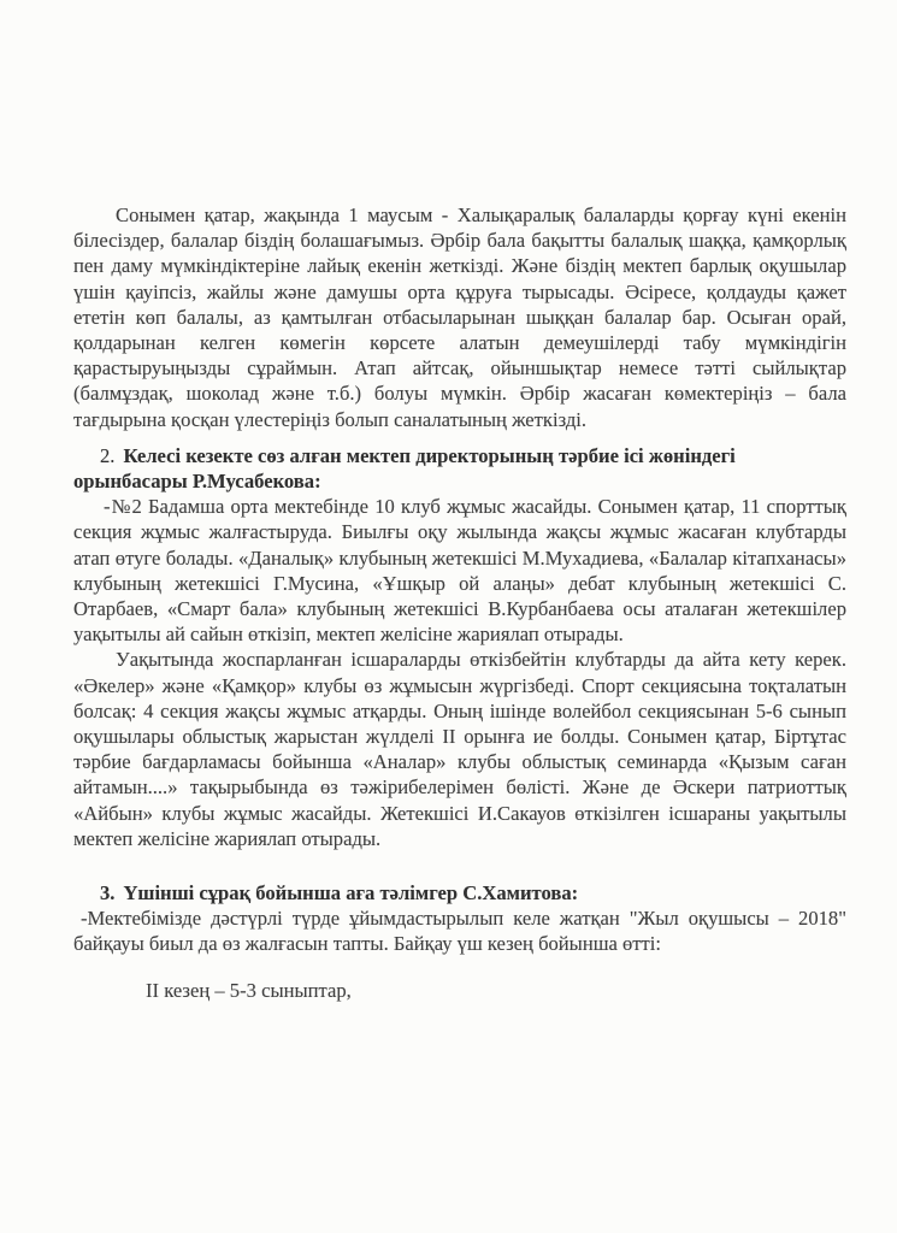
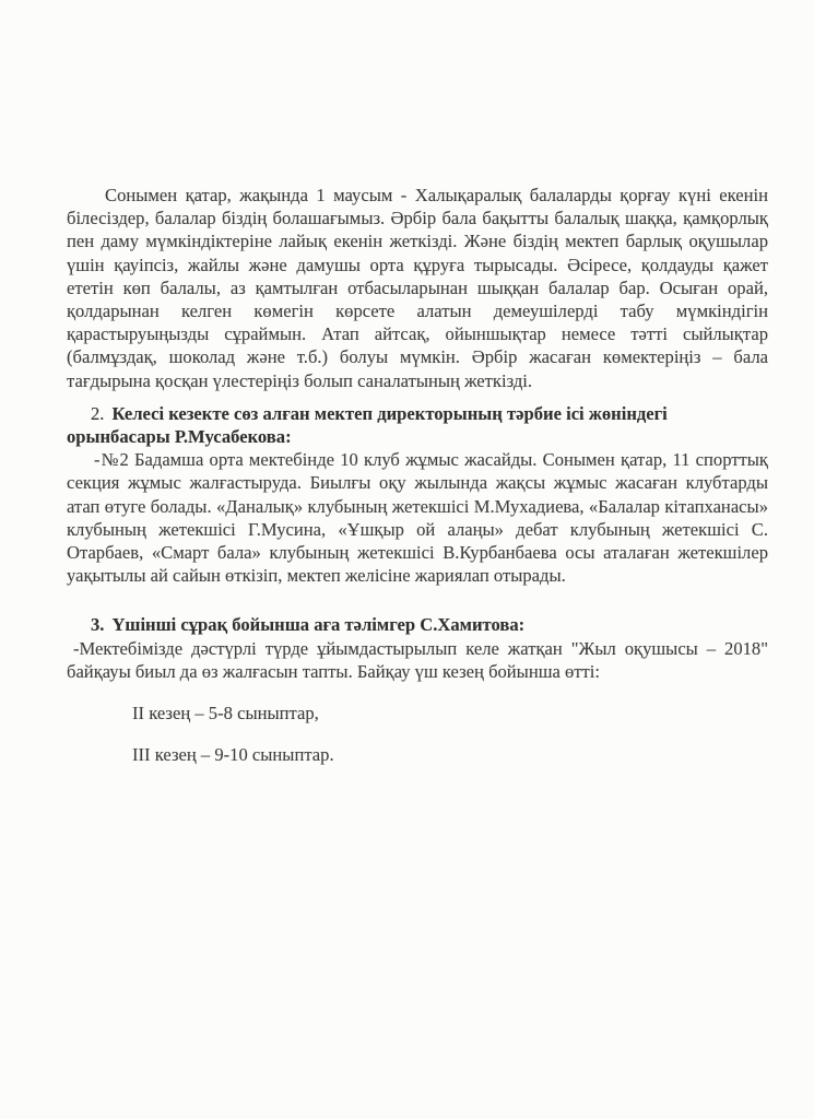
  Сонымен қатар, жақында 1 маусым - Халықаралық балаларды қорғау күні екенін білесіздер, балалар біздің болашағымыз. Әрбір бала бақытты балалық шаққа, қамқорлық пен даму мүмкіндіктеріне лайық екенін жеткізді. Және біздің мектеп барлық оқушылар үшін қауіпсіз, жайлы және дамушы орта құруға тырысады. Әсіресе, қолдауды қажет ететін көп балалы, аз қамтылған отбасыларынан шыққан балалар бар. Осыған орай, қолдарынан келген көмегін көрсете алатын демеушілерді табу мүмкіндігін қарастыруыңызды сұраймын. Атап айтсақ, ойыншықтар немесе тәтті сыйлықтар (балмұздақ, шоколад және т.б.) болуы мүмкін. Әрбір жасаған көмектеріңіз – бала тағдырына қосқан үлестеріңіз болып саналатының жеткізді.
  2. Келесі кезекте сөз алған мектеп директорының тәрбие ісі жөніндегі орынбасары Р.Мусабекова:
  -№2 Бадамша орта мектебінде 10 клуб жұмыс жасайды. Сонымен қатар, 11 спорттық секция жұмыс жалғастыруда. Биылғы оқу жылында жақсы жұмыс жасаған клубтарды атап өтуге болады. «Даналық» клубының жетекшісі М.Мухадиева, «Балалар кітапханасы» клубының жетекшісі Г.Мусина, «Ұшқыр ой алаңы» дебат клубының жетекшісі С. Отарбаев, «Смарт бала» клубының жетекшісі В.Курбанбаева осы аталаған жетекшілер уақытылы ай сайын өткізіп, мектеп желісіне жариялап отырады.
- Уақытында жоспарланған ісшараларды өткізбейтін клубтарды да айта кету керек. «Әкелер» және «Қамқор» клубы өз жұмысын жүргізбеді. Спорт секциясына тоқталатын болсақ: 4 секция жақсы жұмыс атқарды. Оның ішінде волейбол секциясынан 5-6 сынып оқушылары облыстық жарыстан жүлделі ІІ орынға ие болды. Сонымен қатар, Біртұтас тәрбие бағдарламасы бойынша «Аналар» клубы облыстық семинарда «Қызым саған айтамын....» тақырыбында өз тәжірибелерімен бөлісті. Және де Әскери патриоттық «Айбын» клубы жұмыс жасайды. Жетекшісі И.Сакауов өткізілген ісшараны уақытылы мектеп желісіне жариялап отырады.
  3. Үшінші сұрақ бойынша аға тәлімгер С.Хамитова:
  -Мектебімізде дәстүрлі түрде ұйымдастырылып келе жатқан "Жыл оқушысы – 2018" байқауы биыл да өз жалғасын тапты. Байқау үш кезең бойынша өтті:
- ІІ кезең – 5-3 сыныптар,
+ ІІ кезең – 5-8 сыныптар,
+ ІІІ кезең – 9-10 сыныптар.
